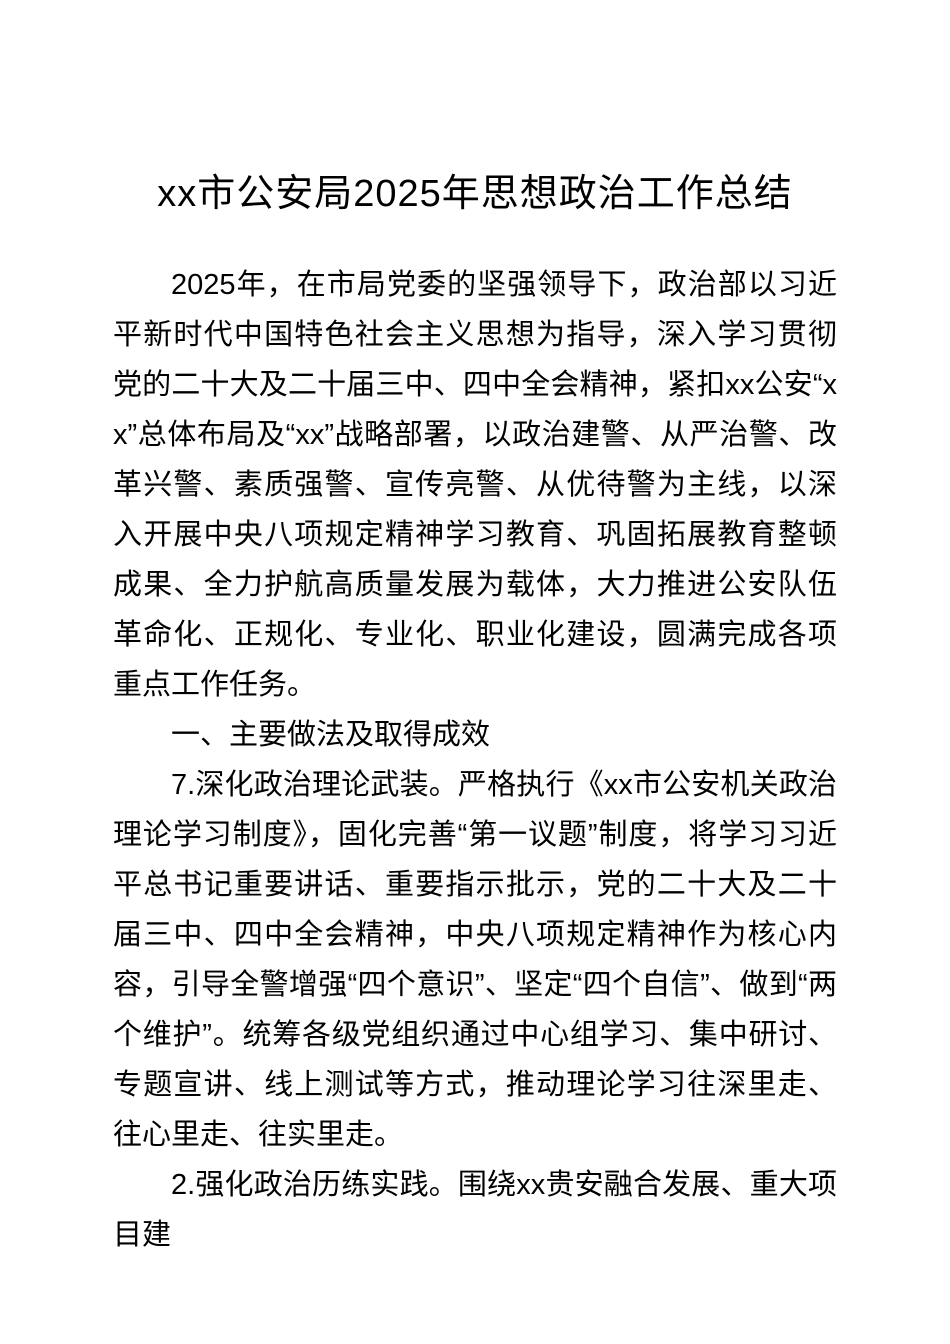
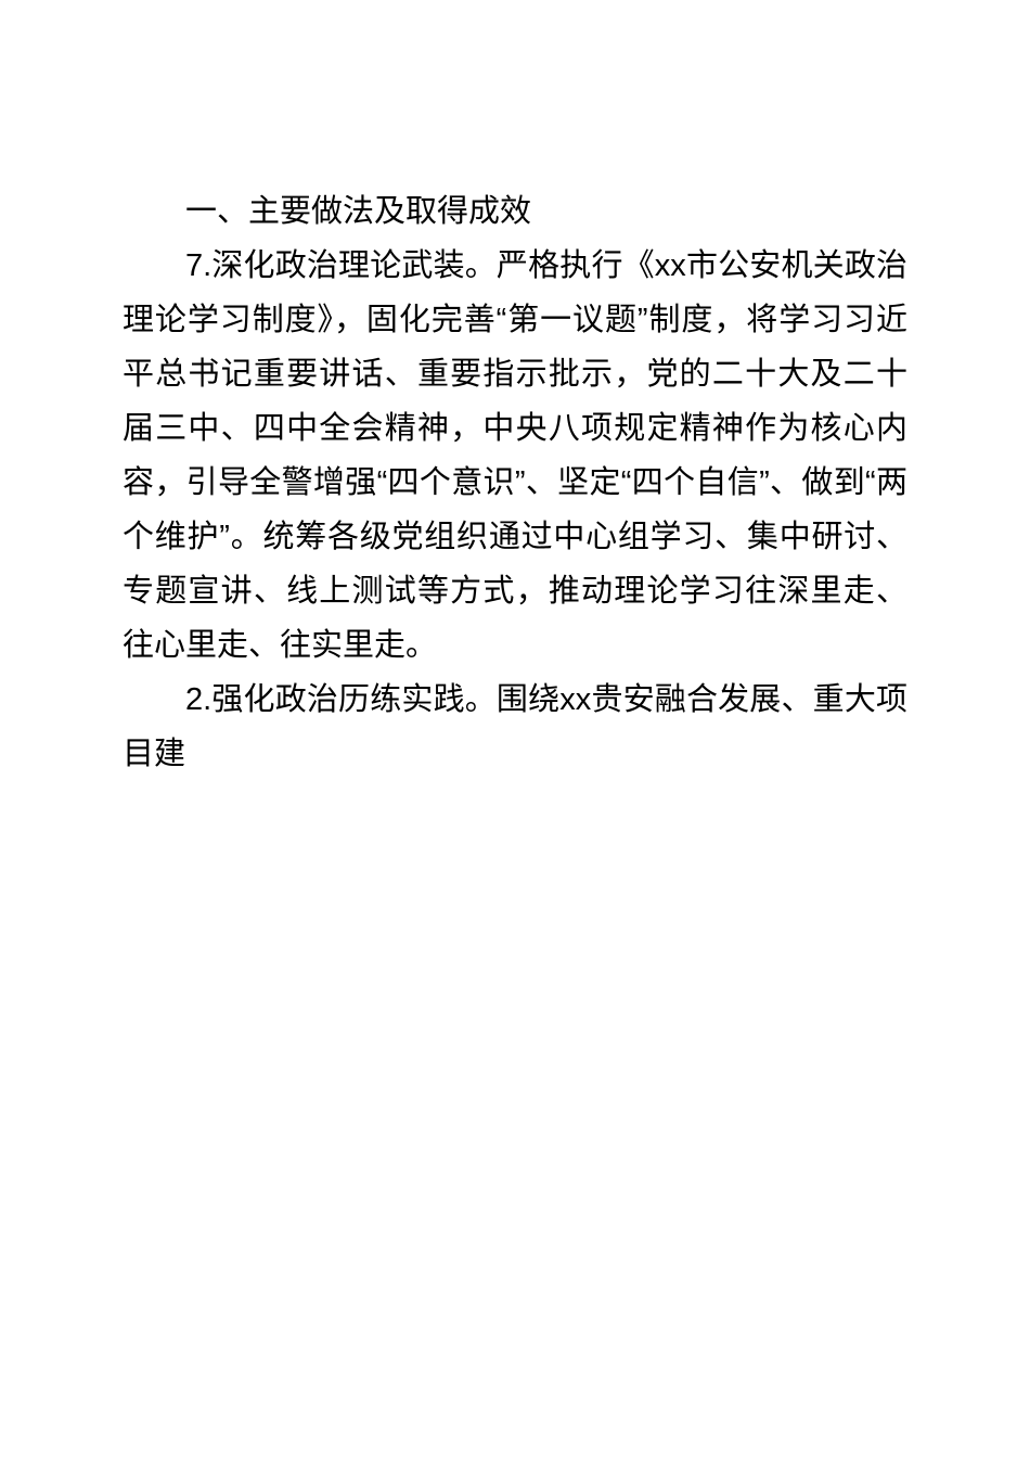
- xx市公安局2025年思想政治工作总结
- 2025年，在市局党委的坚强领导下，政治部以习近平新时代中国特色社会主义思想为指导，深入学习贯彻党的二十大及二十届三中、四中全会精神，紧扣xx公安“xx”总体布局及“xx”战略部署，以政治建警、从严治警、改革兴警、素质强警、宣传亮警、从优待警为主线，以深入开展中央八项规定精神学习教育、巩固拓展教育整顿成果、全力护航高质量发展为载体，大力推进公安队伍革命化、正规化、专业化、职业化建设，圆满完成各项重点工作任务。
  一、主要做法及取得成效
  7.深化政治理论武装。严格执行《xx市公安机关政治理论学习制度》，固化完善“第一议题”制度，将学习习近平总书记重要讲话、重要指示批示，党的二十大及二十届三中、四中全会精神，中央八项规定精神作为核心内容，引导全警增强“四个意识”、坚定“四个自信”、做到“两个维护”。统筹各级党组织通过中心组学习、集中研讨、专题宣讲、线上测试等方式，推动理论学习往深里走、往心里走、往实里走。
  2.强化政治历练实践。围绕xx贵安融合发展、重大项目建
